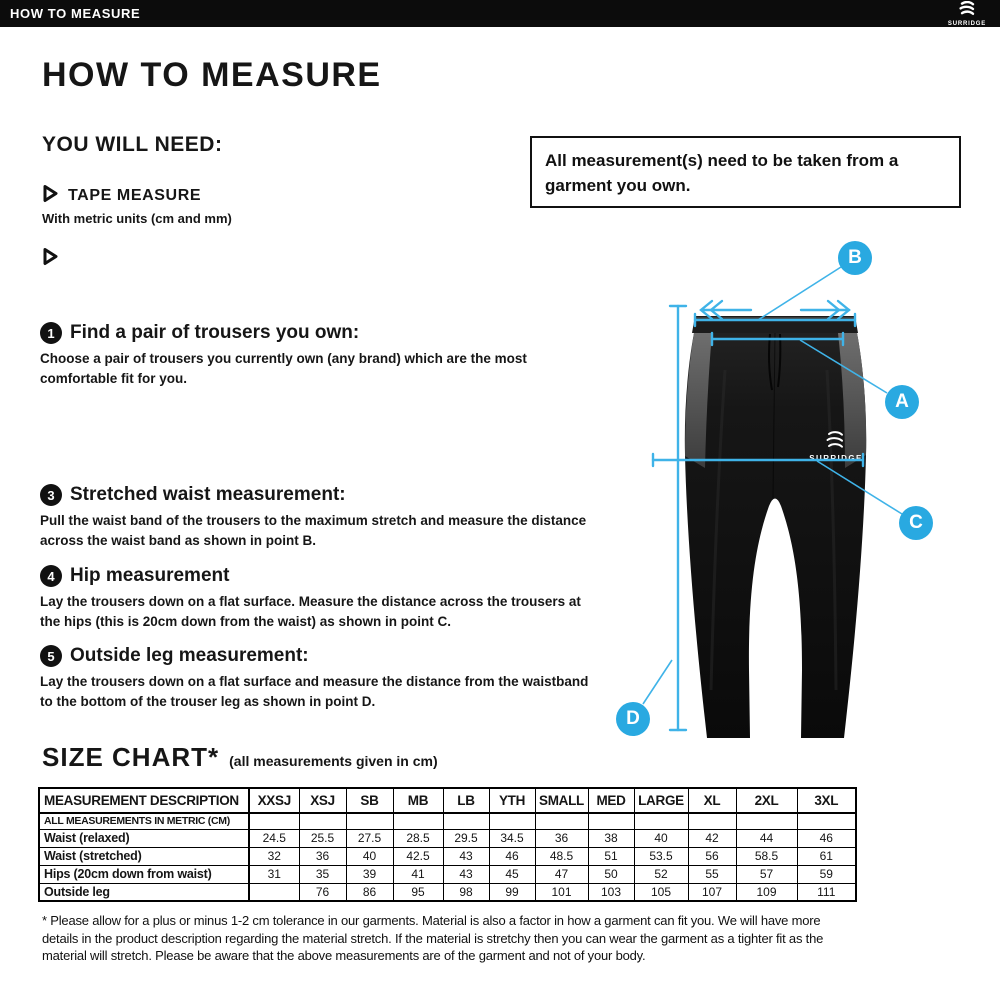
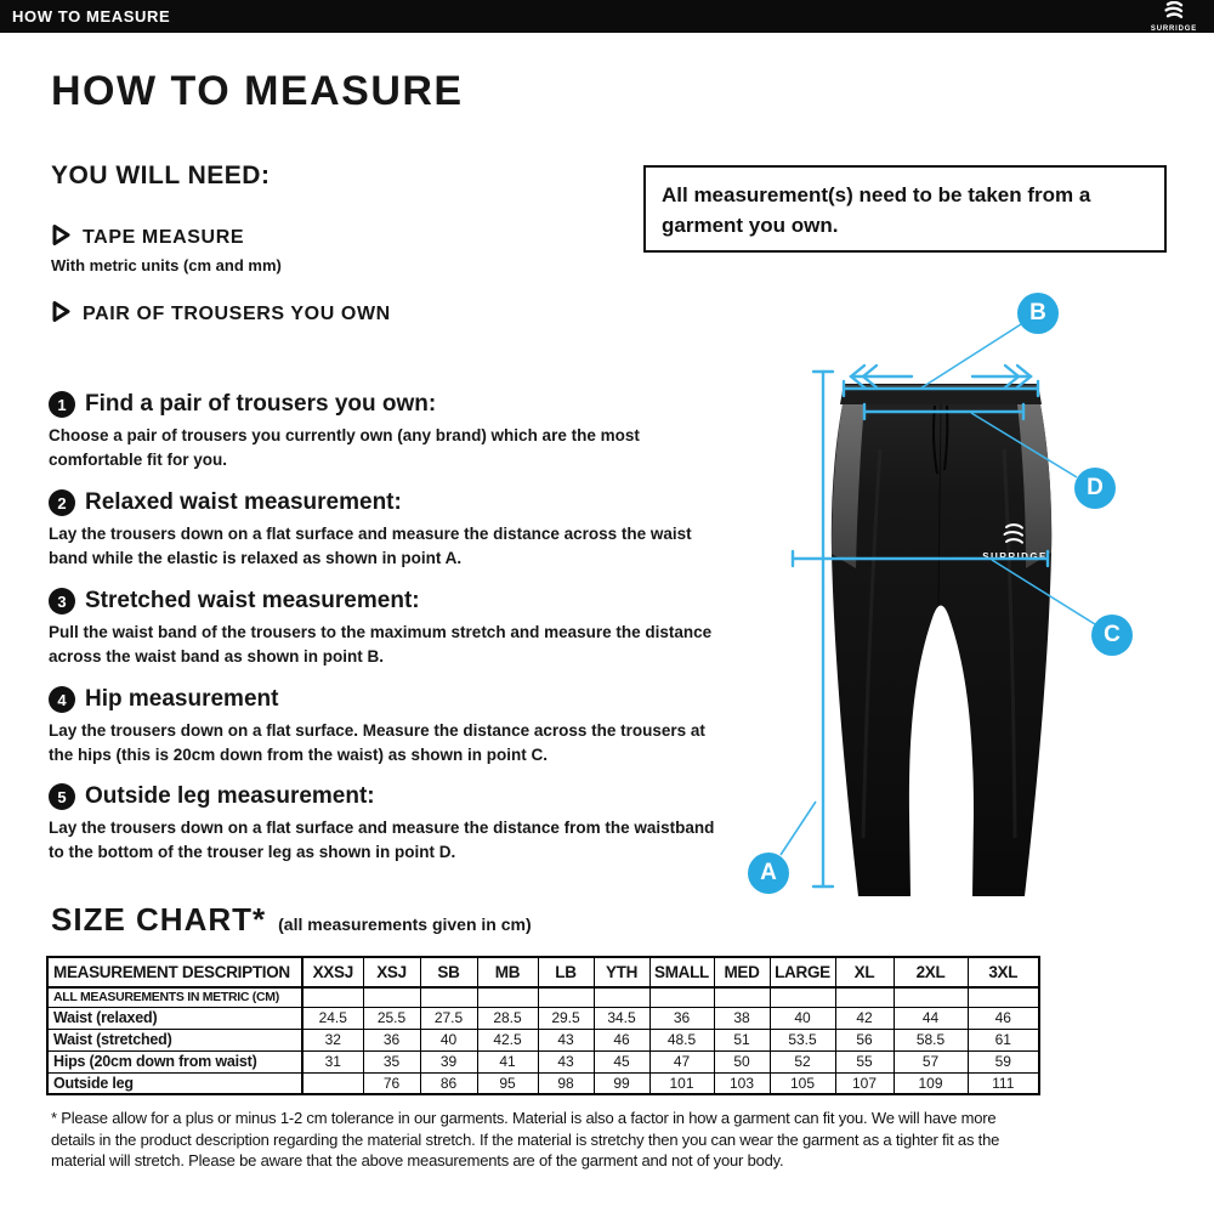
  HOW TO MEASURE
  HOW TO MEASURE
  YOU WILL NEED:
  TAPE MEASURE
  With metric units (cm and mm)
+ PAIR OF TROUSERS YOU OWN
  All measurement(s) need to be taken from a garment you own.
  1
  Find a pair of trousers you own:
  Choose a pair of trousers you currently own (any brand) which are the most comfortable fit for you.
+ 2
+ Relaxed waist measurement:
+ Lay the trousers down on a flat surface and measure the distance across the waist band while the elastic is relaxed as shown in point A.
  3
  Stretched waist measurement:
  Pull the waist band of the trousers to the maximum stretch and measure the distance across the waist band as shown in point B.
  4
  Hip measurement
  Lay the trousers down on a flat surface. Measure the distance across the trousers at the hips (this is 20cm down from the waist) as shown in point C.
  5
  Outside leg measurement:
  Lay the trousers down on a flat surface and measure the distance from the waistband to the bottom of the trouser leg as shown in point D.
  SURRIDGE
  B
- A
+ D
  C
- D
+ A
  SIZE CHART*
  (all measurements given in cm)
  MEASUREMENT DESCRIPTION	XXSJ	XSJ	SB	MB	LB	YTH	SMALL	MED	LARGE	XL	2XL	3XL
  ALL MEASUREMENTS IN METRIC (CM)
  Waist (relaxed)	24.5	25.5	27.5	28.5	29.5	34.5	36	38	40	42	44	46
  Waist (stretched)	32	36	40	42.5	43	46	48.5	51	53.5	56	58.5	61
  Hips (20cm down from waist)	31	35	39	41	43	45	47	50	52	55	57	59
  Outside leg		76	86	95	98	99	101	103	105	107	109	111
  * Please allow for a plus or minus 1-2 cm tolerance in our garments. Material is also a factor in how a garment can fit you. We will have more details in the product description regarding the material stretch. If the material is stretchy then you can wear the garment as a tighter fit as the material will stretch. Please be aware that the above measurements are of the garment and not of your body.
